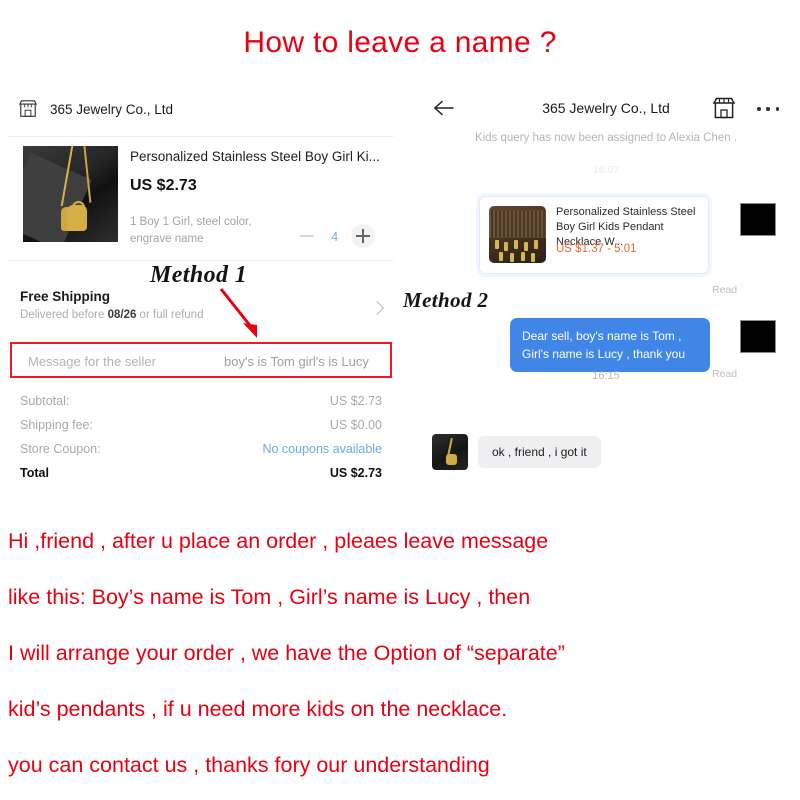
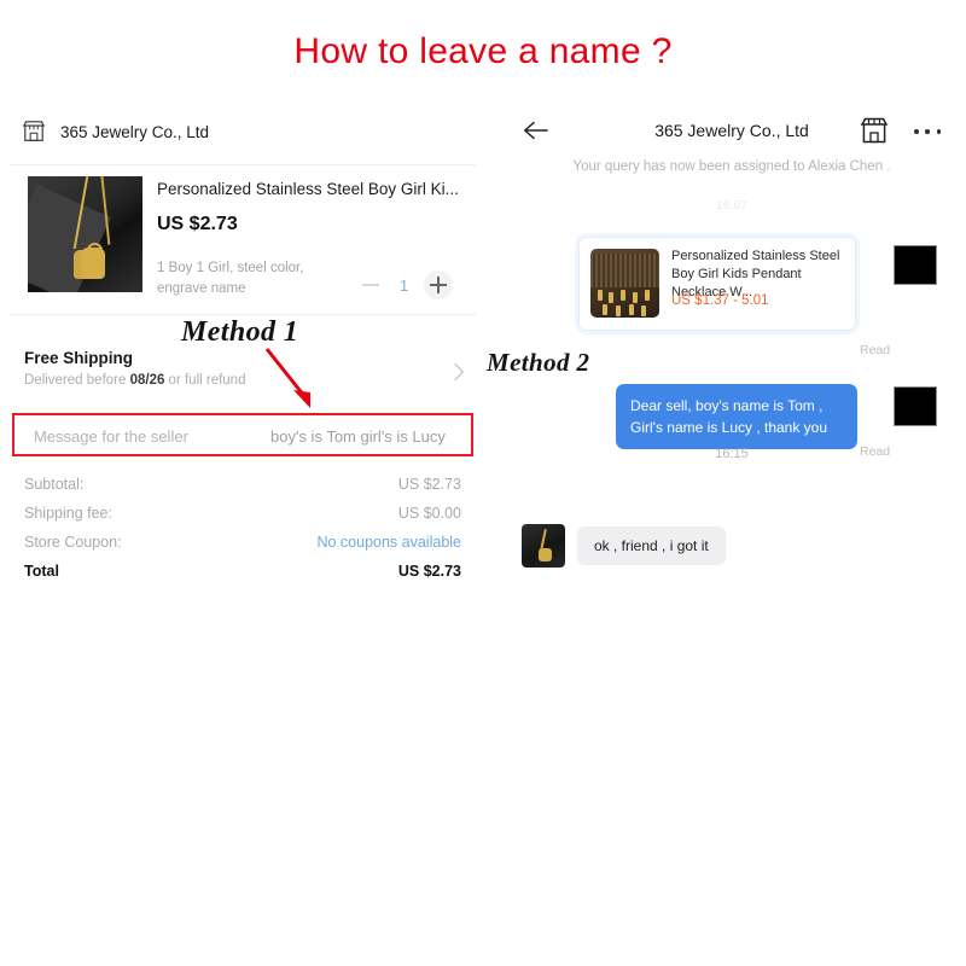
  How to leave a name ?
  365 Jewelry Co., Ltd
  Personalized Stainless Steel Boy Girl Ki...
  US $2.73
  1 Boy 1 Girl, steel color, engrave name
- 4
+ 1
  Free Shipping
  Delivered before 08/26 or full refund
  Message for the seller
  boy's is Tom girl's is Lucy
  Subtotal:
  US $2.73
  Shipping fee:
  US $0.00
  Store Coupon:
  No coupons available
  Total
  US $2.73
  Method 1
  365 Jewelry Co., Ltd
- Kids query has now been assigned to Alexia Chen .
+ Your query has now been assigned to Alexia Chen .
  Personalized Stainless Steel Boy Girl Kids Pendant Necklace W...
  US $1.37 - 5.01
  Read
  Dear sell, boy's name is Tom , Girl's name is Lucy , thank you
  Read
  16:15
  ok , friend , i got it
  Method 2
- Hi ,friend , after u place an order , pleaes leave message
- like this: Boy’s name is Tom , Girl’s name is Lucy , then
- I will arrange your order , we have the Option of “separate”
- kid’s pendants , if u need more kids on the necklace.
- you can contact us , thanks fory our understanding
